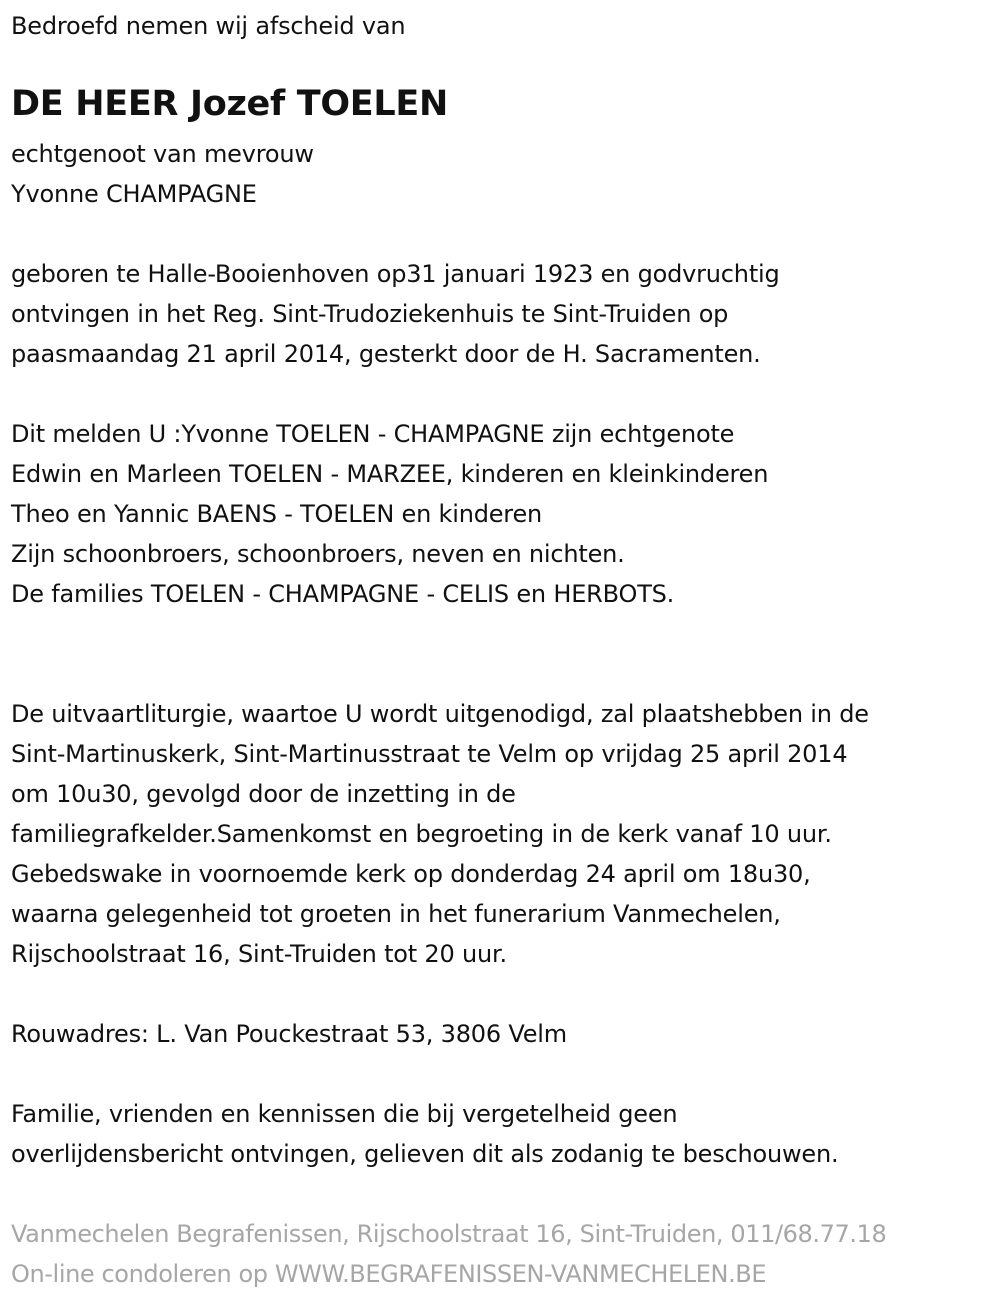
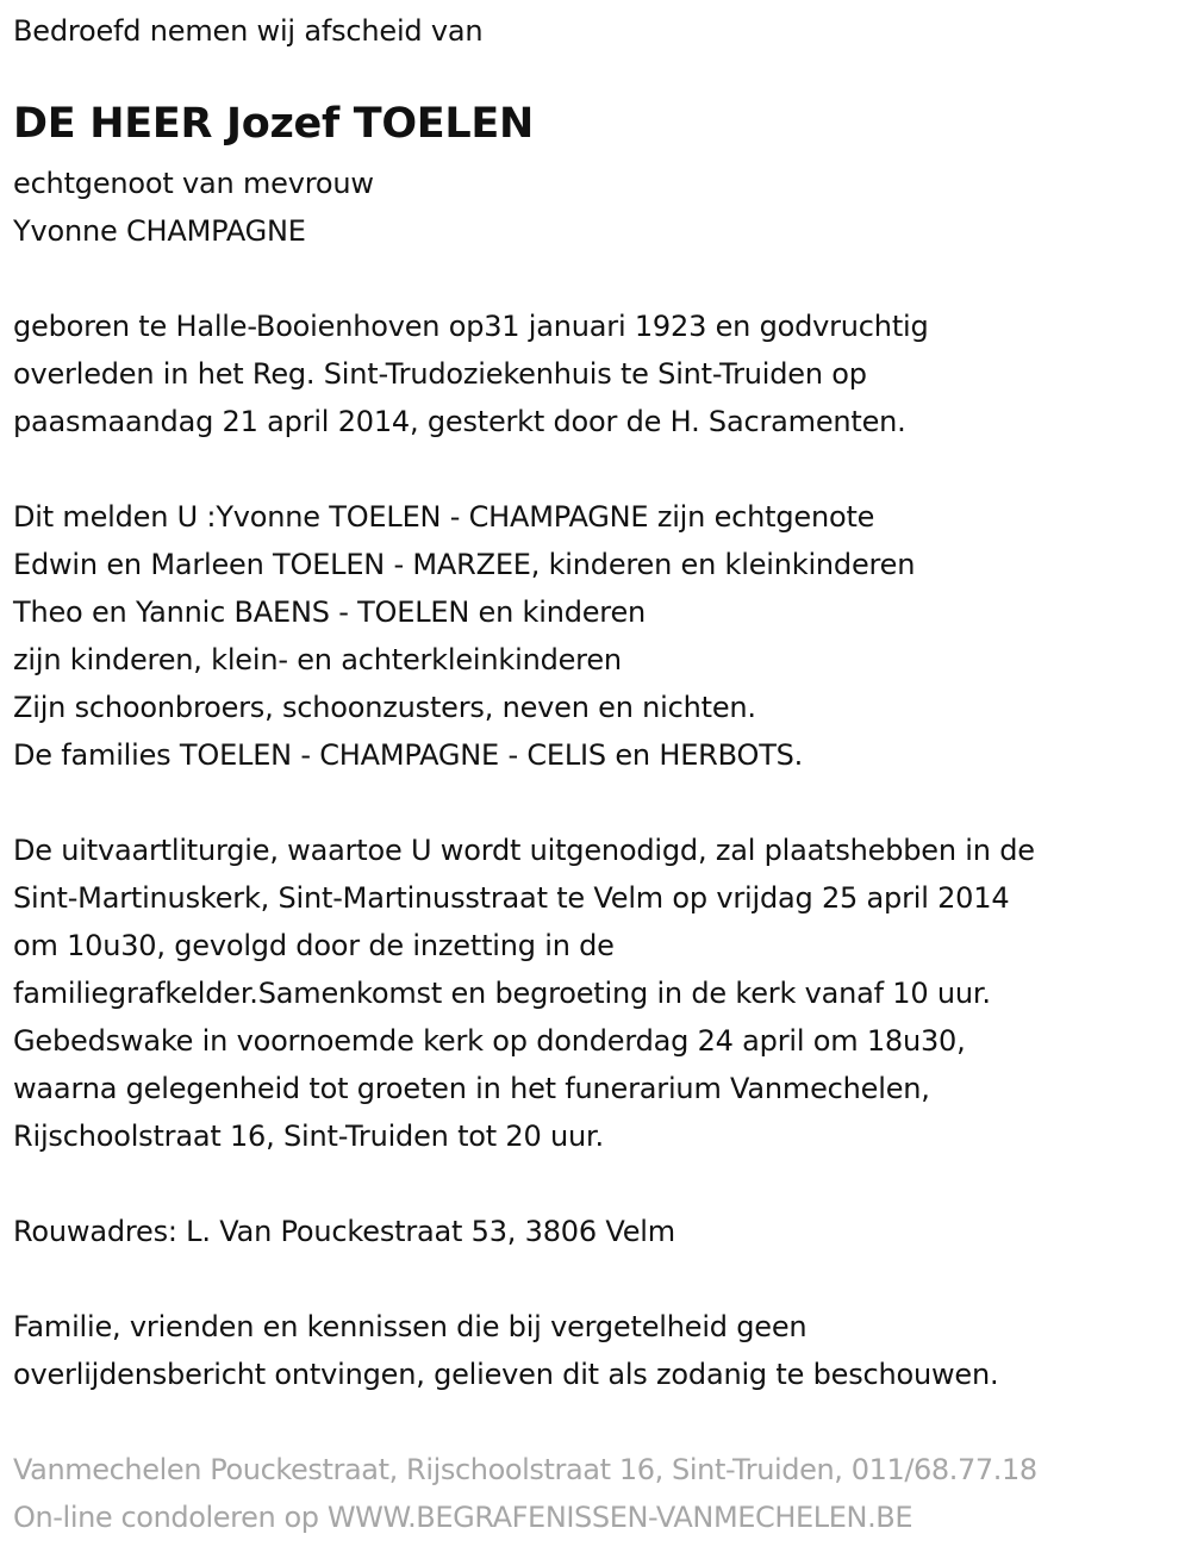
  Bedroefd nemen wij afscheid van
  DE HEER Jozef TOELEN
  echtgenoot van mevrouw
  Yvonne CHAMPAGNE
  geboren te Halle-Booienhoven op31 januari 1923 en godvruchtig
- ontvingen in het Reg. Sint-Trudoziekenhuis te Sint-Truiden op
+ overleden in het Reg. Sint-Trudoziekenhuis te Sint-Truiden op
  paasmaandag 21 april 2014, gesterkt door de H. Sacramenten.
  Dit melden U :Yvonne TOELEN - CHAMPAGNE zijn echtgenote
  Edwin en Marleen TOELEN - MARZEE, kinderen en kleinkinderen
  Theo en Yannic BAENS - TOELEN en kinderen
+ zijn kinderen, klein- en achterkleinkinderen
- Zijn schoonbroers, schoonbroers, neven en nichten.
+ Zijn schoonbroers, schoonzusters, neven en nichten.
  De families TOELEN - CHAMPAGNE - CELIS en HERBOTS.
  De uitvaartliturgie, waartoe U wordt uitgenodigd, zal plaatshebben in de
  Sint-Martinuskerk, Sint-Martinusstraat te Velm op vrijdag 25 april 2014
  om 10u30, gevolgd door de inzetting in de
  familiegrafkelder.Samenkomst en begroeting in de kerk vanaf 10 uur.
  Gebedswake in voornoemde kerk op donderdag 24 april om 18u30,
  waarna gelegenheid tot groeten in het funerarium Vanmechelen,
  Rijschoolstraat 16, Sint-Truiden tot 20 uur.
  Rouwadres: L. Van Pouckestraat 53, 3806 Velm
  Familie, vrienden en kennissen die bij vergetelheid geen
  overlijdensbericht ontvingen, gelieven dit als zodanig te beschouwen.
- Vanmechelen Begrafenissen, Rijschoolstraat 16, Sint-Truiden, 011/68.77.18
+ Vanmechelen Pouckestraat, Rijschoolstraat 16, Sint-Truiden, 011/68.77.18
  On-line condoleren op WWW.BEGRAFENISSEN-VANMECHELEN.BE
